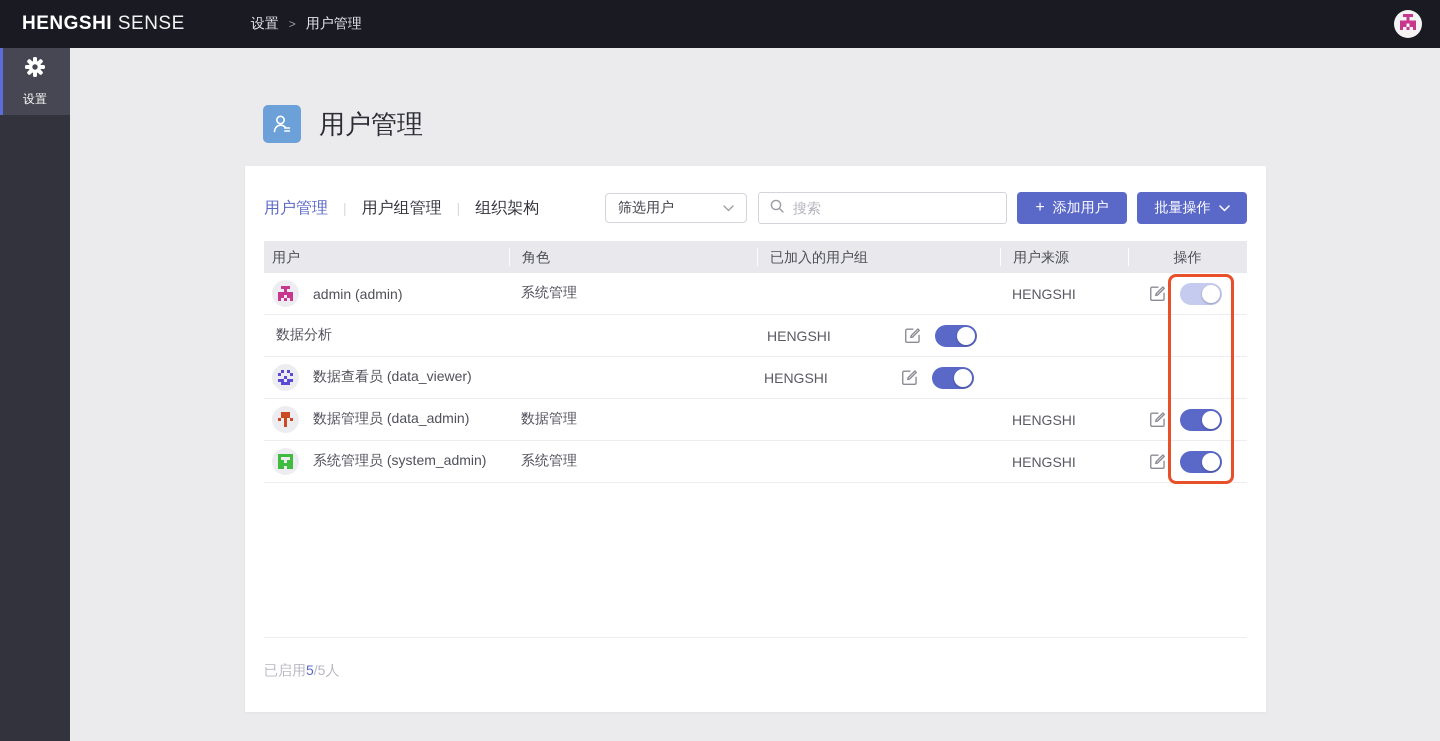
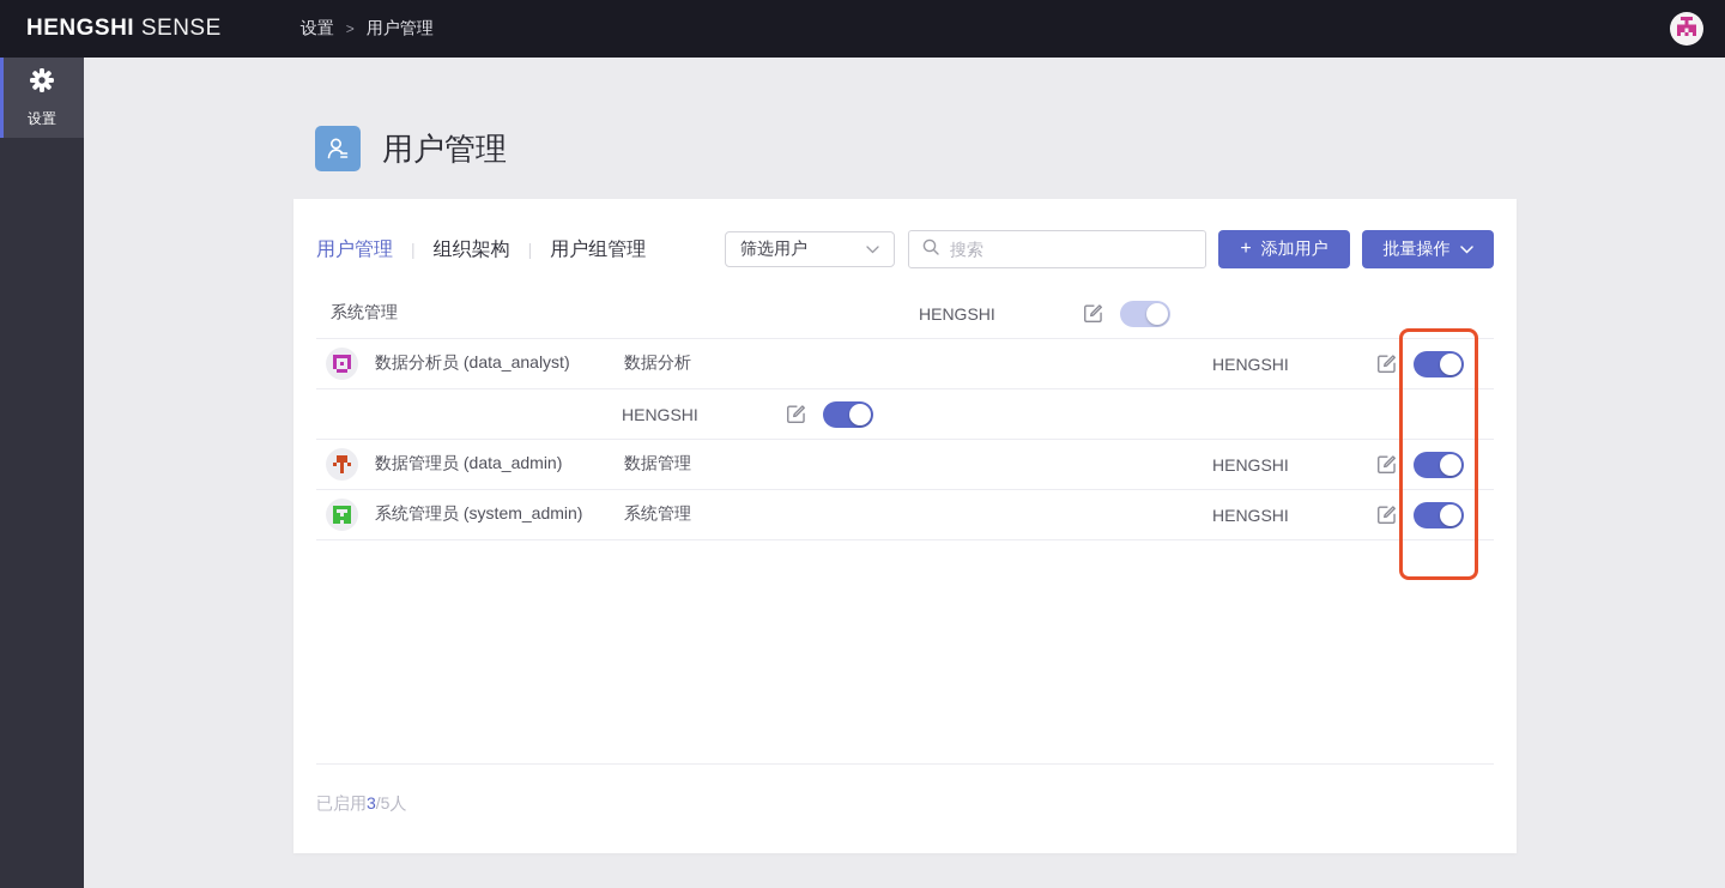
  HENGSHI SENSE
  设置
  >
  用户管理
  设置
  用户管理
  用户管理
  |
- 用户组管理
+ 组织架构
  |
- 组织架构
+ 用户组管理
  筛选用户
  搜索
  +
  添加用户
  批量操作
- 用户
- 角色
- 已加入的用户组
- 用户来源
- 操作
- admin (admin)
  系统管理
  HENGSHI
+ 数据分析员 (data_analyst)
  数据分析
  HENGSHI
- 数据查看员 (data_viewer)
  HENGSHI
  数据管理员 (data_admin)
  数据管理
  HENGSHI
  系统管理员 (system_admin)
  系统管理
  HENGSHI
- 已启用5/5人
+ 已启用3/5人
